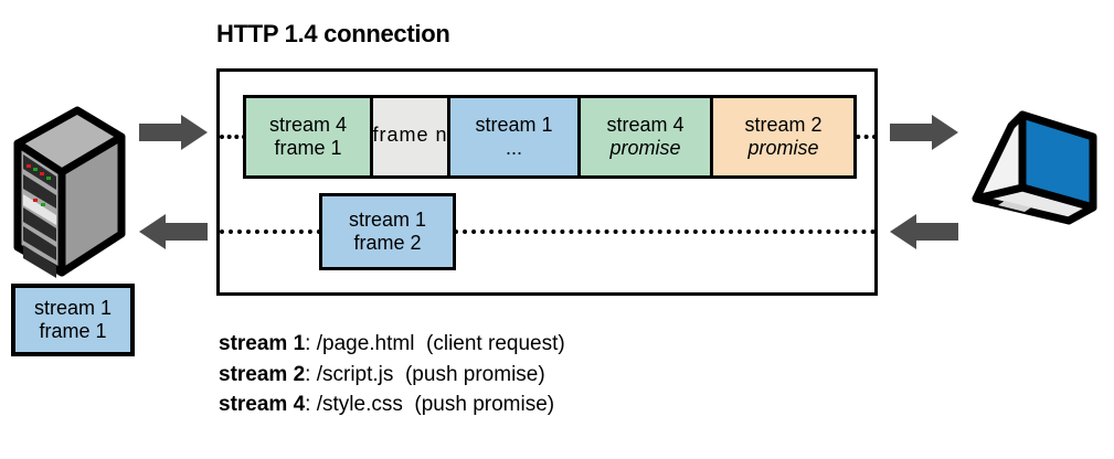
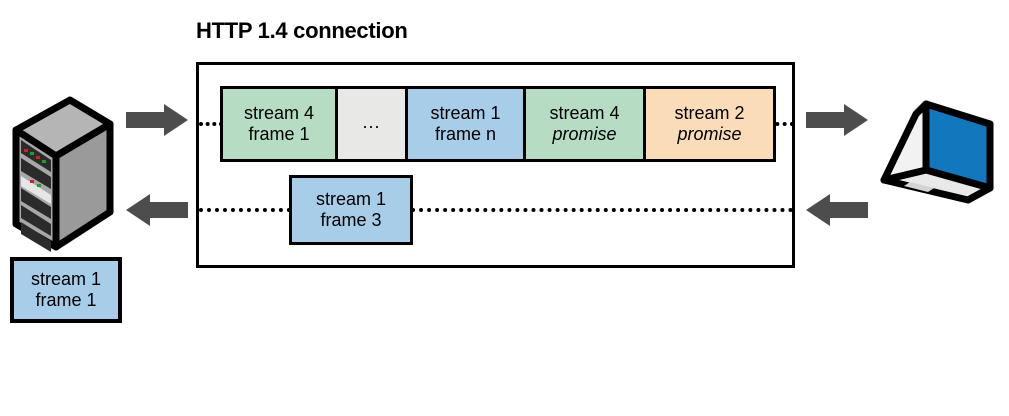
  HTTP 1.4 connection
  stream 4
  frame 1
- frame n
+ ...
  stream 1
- ...
+ frame n
  stream 4
  promise
  stream 2
  promise
  stream 1
- frame 2
+ frame 3
  stream 1
  frame 1
- stream 1: /page.html (client request)
- stream 2: /script.js (push promise)
- stream 4: /style.css (push promise)
